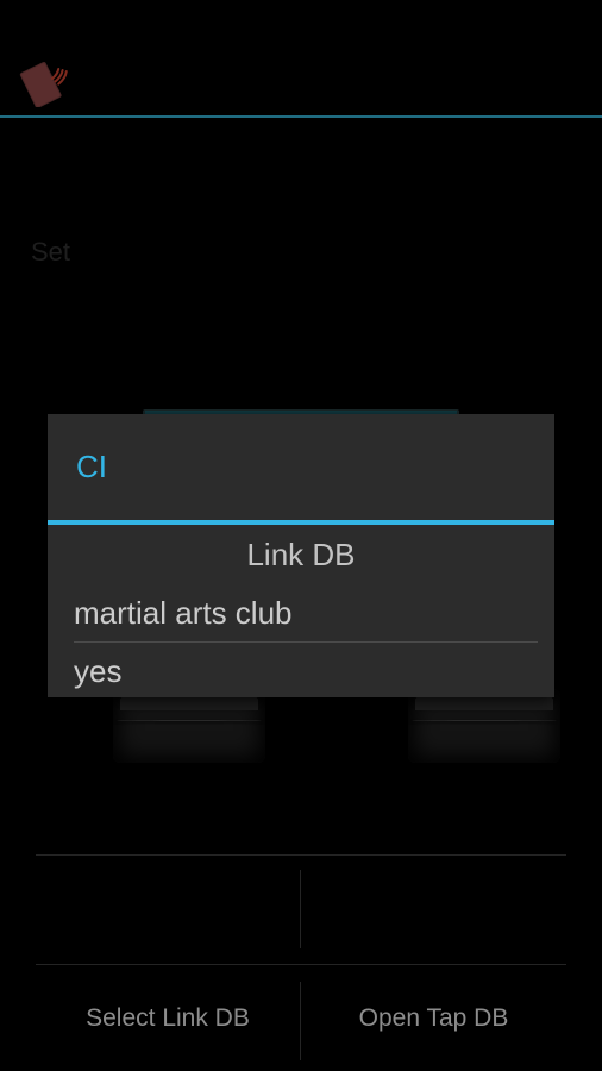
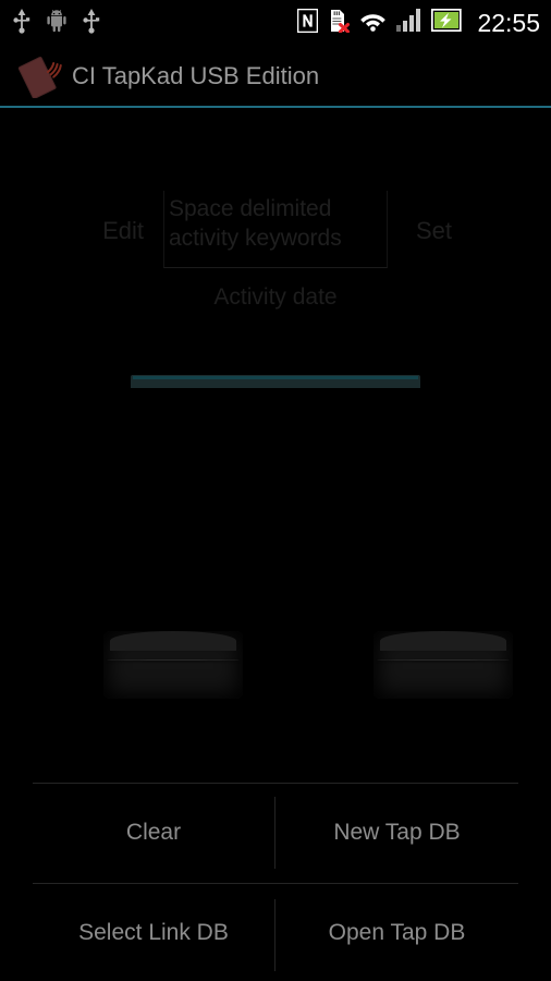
+ 22:55
+ CI TapKad USB Edition
+ Edit
+ Space delimited activity keywords
  Set
+ Activity date
+ Clear
+ New Tap DB
  Select Link DB
  Open Tap DB
- CI
- Link DB
- martial arts club
- yes
